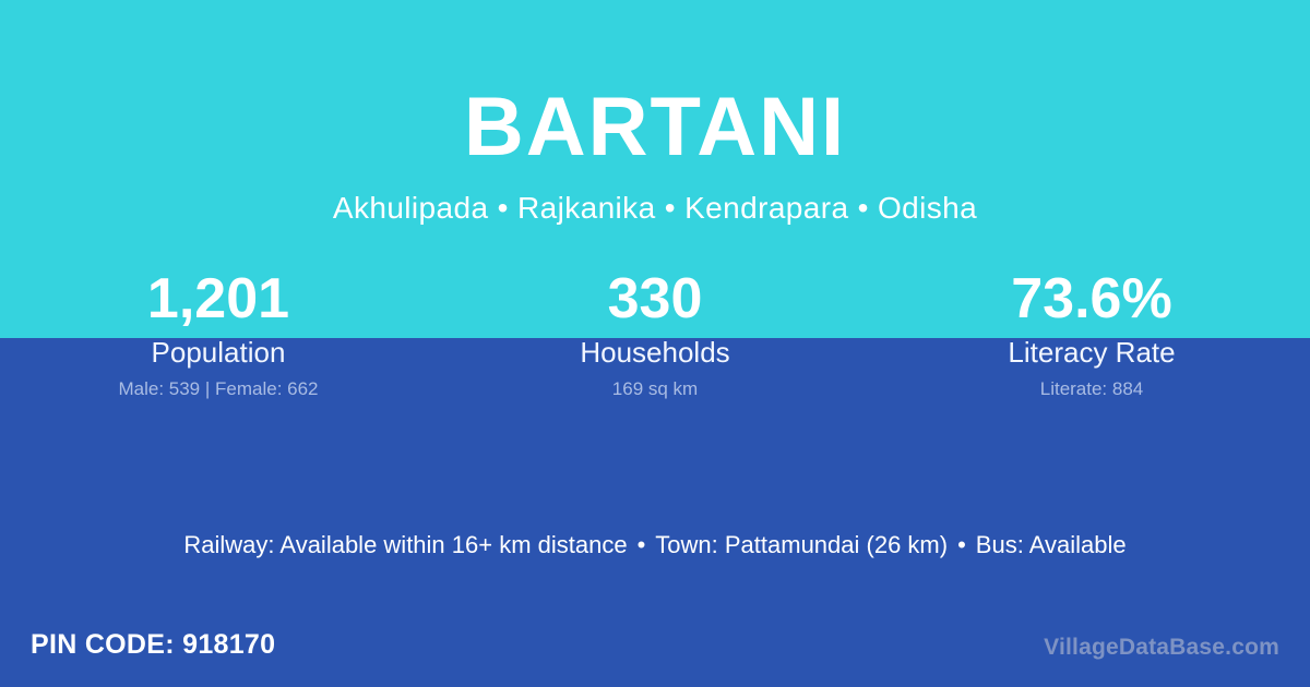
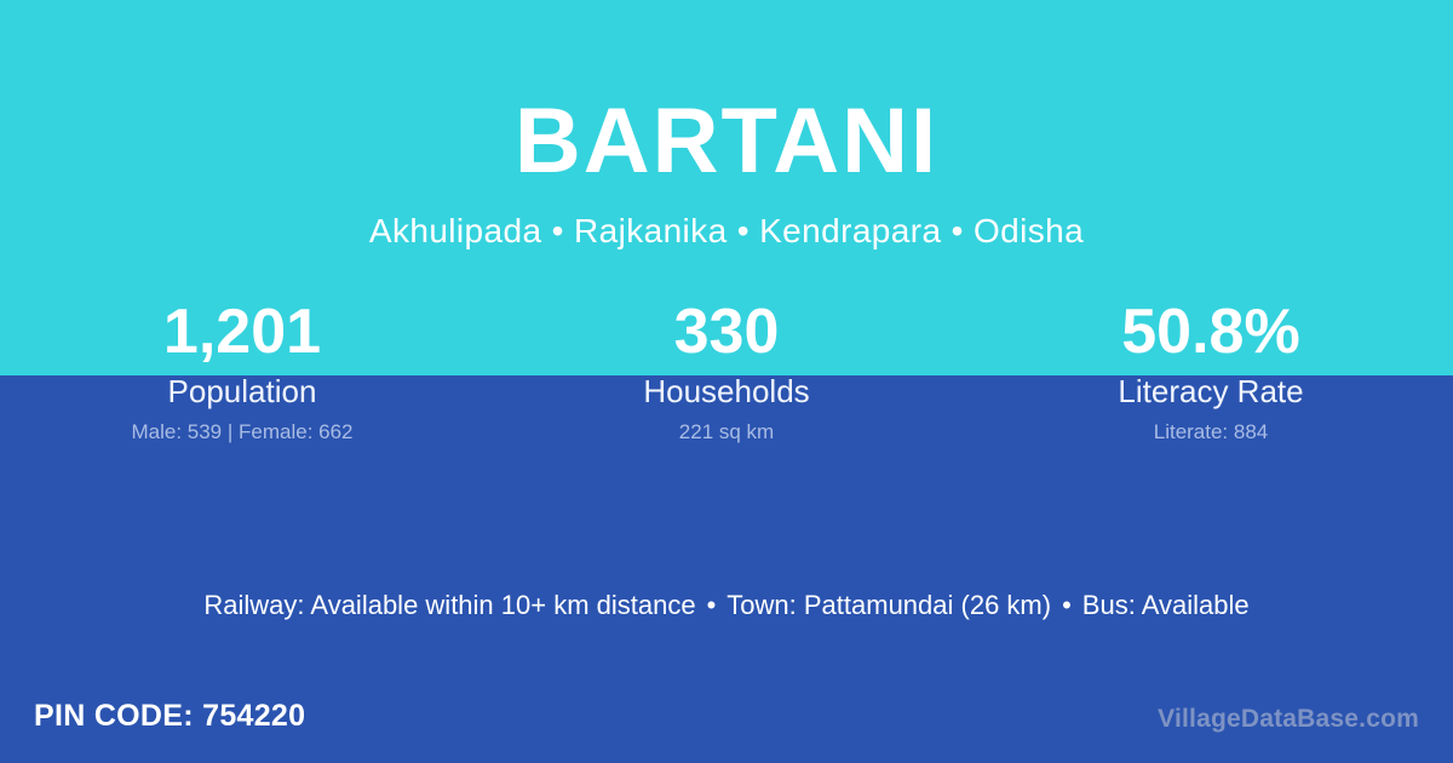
  BARTANI
  Akhulipada • Rajkanika • Kendrapara • Odisha
  1,201
  Population
  Male: 539 | Female: 662
  330
  Households
- 169 sq km
+ 221 sq km
- 73.6%
+ 50.8%
  Literacy Rate
  Literate: 884
- Railway: Available within 16+ km distance • Town: Pattamundai (26 km) • Bus: Available
+ Railway: Available within 10+ km distance • Town: Pattamundai (26 km) • Bus: Available
- PIN CODE: 918170
+ PIN CODE: 754220
  VillageDataBase.com
